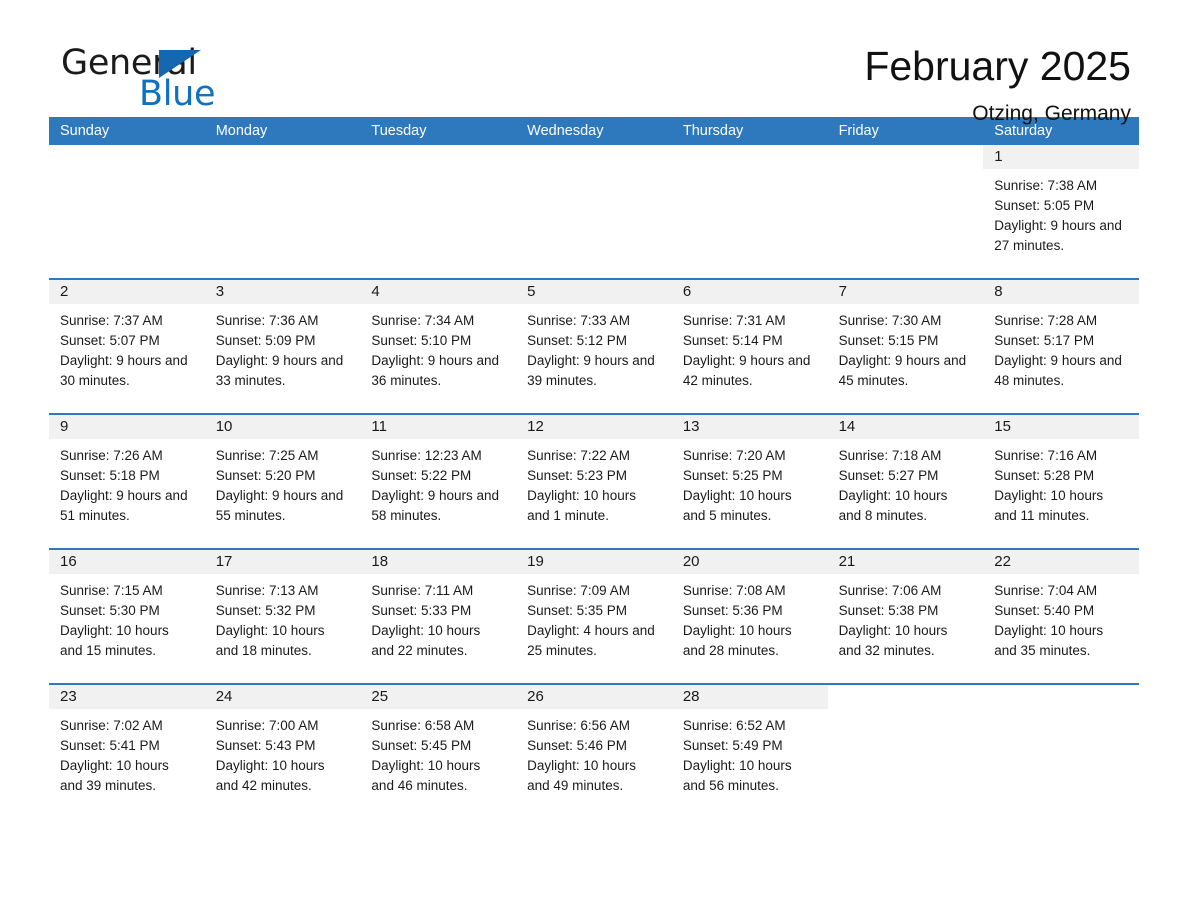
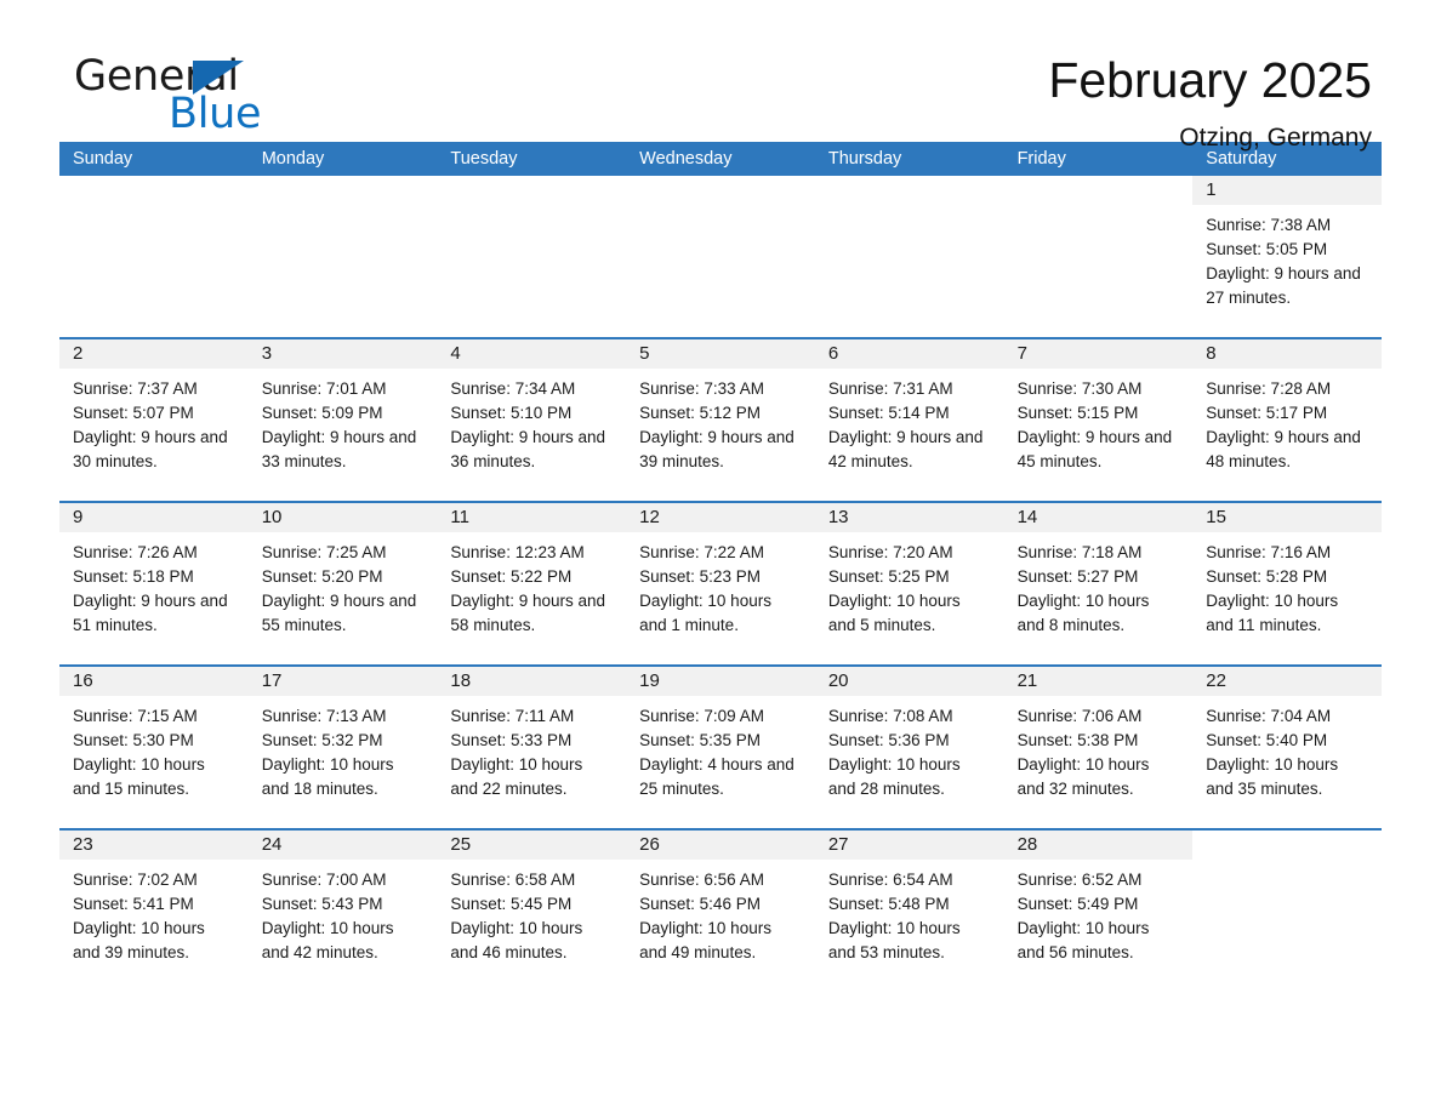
  General
  Blue
  February 2025
  Otzing, Germany
  Sunday
  Monday
  Tuesday
  Wednesday
  Thursday
  Friday
  Saturday
  1
  Sunrise: 7:38 AM
  Sunset: 5:05 PM
  Daylight: 9 hours and 27 minutes.
  2
  Sunrise: 7:37 AM
  Sunset: 5:07 PM
  Daylight: 9 hours and 30 minutes.
  3
- Sunrise: 7:36 AM
+ Sunrise: 7:01 AM
  Sunset: 5:09 PM
  Daylight: 9 hours and 33 minutes.
  4
  Sunrise: 7:34 AM
  Sunset: 5:10 PM
  Daylight: 9 hours and 36 minutes.
  5
  Sunrise: 7:33 AM
  Sunset: 5:12 PM
  Daylight: 9 hours and 39 minutes.
  6
  Sunrise: 7:31 AM
  Sunset: 5:14 PM
  Daylight: 9 hours and 42 minutes.
  7
  Sunrise: 7:30 AM
  Sunset: 5:15 PM
  Daylight: 9 hours and 45 minutes.
  8
  Sunrise: 7:28 AM
  Sunset: 5:17 PM
  Daylight: 9 hours and 48 minutes.
  9
  Sunrise: 7:26 AM
  Sunset: 5:18 PM
  Daylight: 9 hours and 51 minutes.
  10
  Sunrise: 7:25 AM
  Sunset: 5:20 PM
  Daylight: 9 hours and 55 minutes.
  11
  Sunrise: 12:23 AM
  Sunset: 5:22 PM
  Daylight: 9 hours and 58 minutes.
  12
  Sunrise: 7:22 AM
  Sunset: 5:23 PM
  Daylight: 10 hours and 1 minute.
  13
  Sunrise: 7:20 AM
  Sunset: 5:25 PM
  Daylight: 10 hours and 5 minutes.
  14
  Sunrise: 7:18 AM
  Sunset: 5:27 PM
  Daylight: 10 hours and 8 minutes.
  15
  Sunrise: 7:16 AM
  Sunset: 5:28 PM
  Daylight: 10 hours and 11 minutes.
  16
  Sunrise: 7:15 AM
  Sunset: 5:30 PM
  Daylight: 10 hours and 15 minutes.
  17
  Sunrise: 7:13 AM
  Sunset: 5:32 PM
  Daylight: 10 hours and 18 minutes.
  18
  Sunrise: 7:11 AM
  Sunset: 5:33 PM
  Daylight: 10 hours and 22 minutes.
  19
  Sunrise: 7:09 AM
  Sunset: 5:35 PM
  Daylight: 4 hours and 25 minutes.
  20
  Sunrise: 7:08 AM
  Sunset: 5:36 PM
  Daylight: 10 hours and 28 minutes.
  21
  Sunrise: 7:06 AM
  Sunset: 5:38 PM
  Daylight: 10 hours and 32 minutes.
  22
  Sunrise: 7:04 AM
  Sunset: 5:40 PM
  Daylight: 10 hours and 35 minutes.
  23
  Sunrise: 7:02 AM
  Sunset: 5:41 PM
  Daylight: 10 hours and 39 minutes.
  24
  Sunrise: 7:00 AM
  Sunset: 5:43 PM
  Daylight: 10 hours and 42 minutes.
  25
  Sunrise: 6:58 AM
  Sunset: 5:45 PM
  Daylight: 10 hours and 46 minutes.
  26
  Sunrise: 6:56 AM
  Sunset: 5:46 PM
  Daylight: 10 hours and 49 minutes.
+ 27
+ Sunrise: 6:54 AM
+ Sunset: 5:48 PM
+ Daylight: 10 hours and 53 minutes.
  28
  Sunrise: 6:52 AM
  Sunset: 5:49 PM
  Daylight: 10 hours and 56 minutes.
